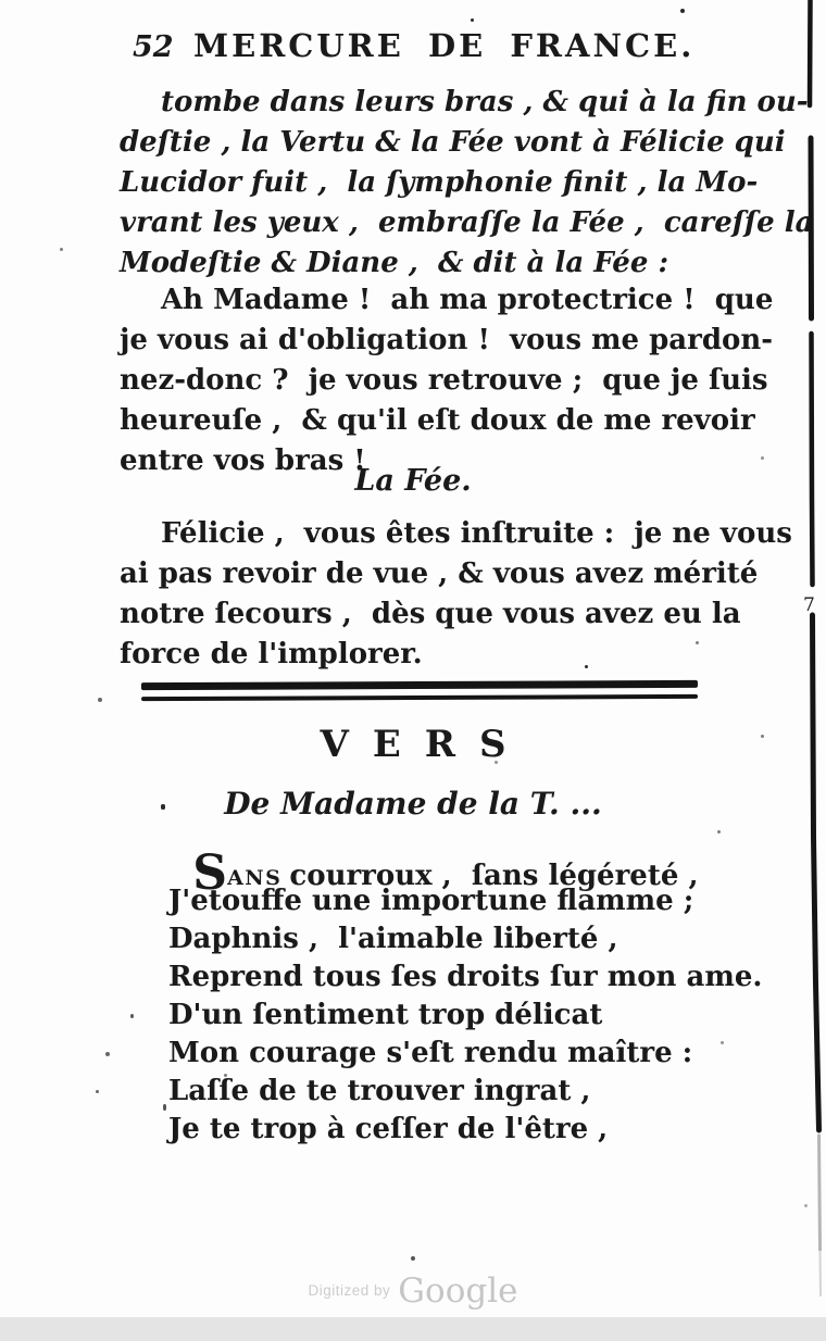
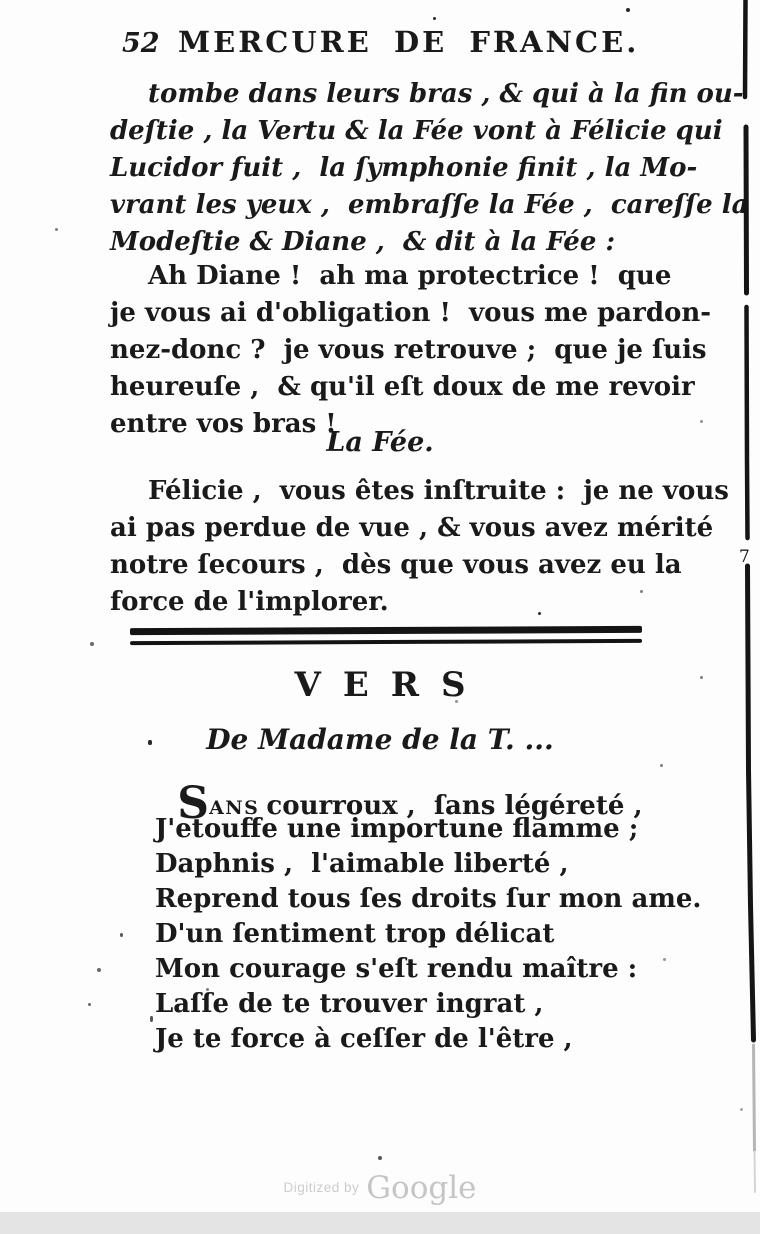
  52
  MERCURE DE FRANCE.
  tombe dans leurs bras , & qui à la fin ou-
  deſtie , la Vertu & la Fée vont à Félicie qui
  Lucidor fuit , la ſymphonie finit , la Mo-
  vrant les yeux , embraſſe la Fée , careſſe la
  Modeſtie & Diane , & dit à la Fée :
- Ah Madame ! ah ma protectrice ! que
+ Ah Diane ! ah ma protectrice ! que
  je vous ai d'obligation ! vous me pardon-
  nez-donc ? je vous retrouve ; que je ſuis
  heureuſe , & qu'il eſt doux de me revoir
  entre vos bras !
  La Fée.
  Félicie , vous êtes inſtruite : je ne vous
- ai pas revoir de vue , & vous avez mérité
+ ai pas perdue de vue , & vous avez mérité
  notre ſecours , dès que vous avez eu la
  force de l'implorer.
  VERS
  De Madame de la T. ...
  SANS courroux , ſans légéreté ,
  J'etouffe une importune flamme ;
  Daphnis , l'aimable liberté ,
  Reprend tous ſes droits ſur mon ame.
  D'un ſentiment trop délicat
  Mon courage s'eſt rendu maître :
  Laſſe de te trouver ingrat ,
- Je te trop à ceſſer de l'être ,
+ Je te force à ceſſer de l'être ,
  Digitized by Google
  7
